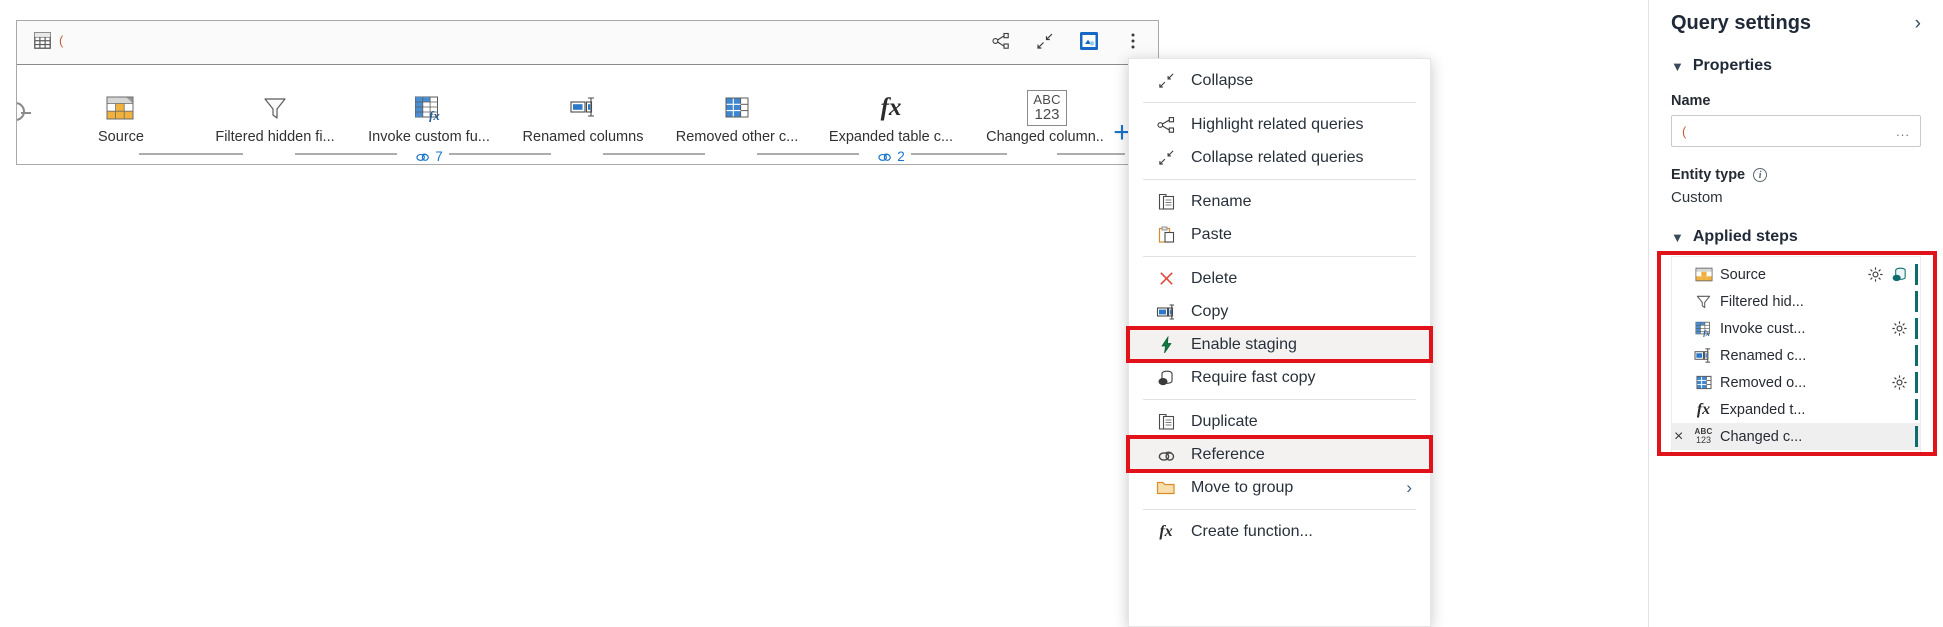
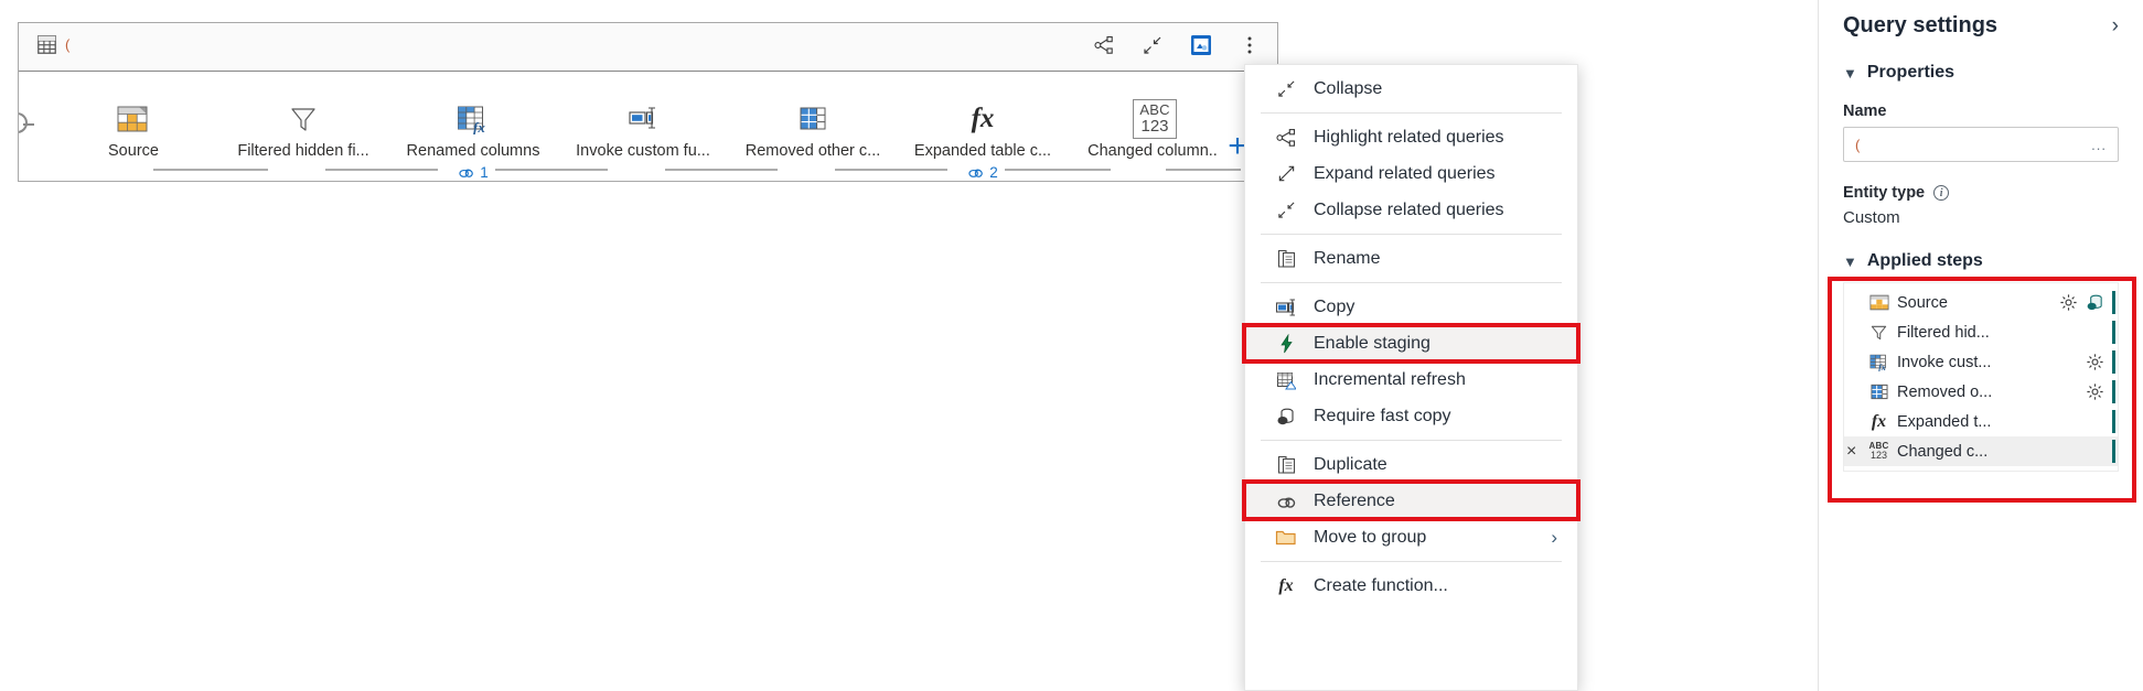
  (
  Source
  Filtered hidden fi...
  fx
- Invoke custom fu...
+ Renamed columns
- 7
+ 1
- Renamed columns
+ Invoke custom fu...
  Removed other c...
  fx
  Expanded table c...
  2
  ABC
  123
  Changed column.
  +
  Collapse
  Highlight related queries
+ Expand related queries
  Collapse related queries
  Rename
- Paste
- Delete
  Copy
  Enable staging
+ Incremental refresh
  Require fast copy
  Duplicate
  Reference
  Move to group
  ›
  fx
  Create function...
  Query settings
  ›
  ▼
  Properties
  Name
  (
  ...
  Entity type
  i
  Custom
  ▼
  Applied steps
  Source
  Filtered hid...
  fx
  Invoke cust...
- Renamed c...
  Removed o...
  fx
  Expanded t...
  ×
  ABC
  123
  Changed c...
